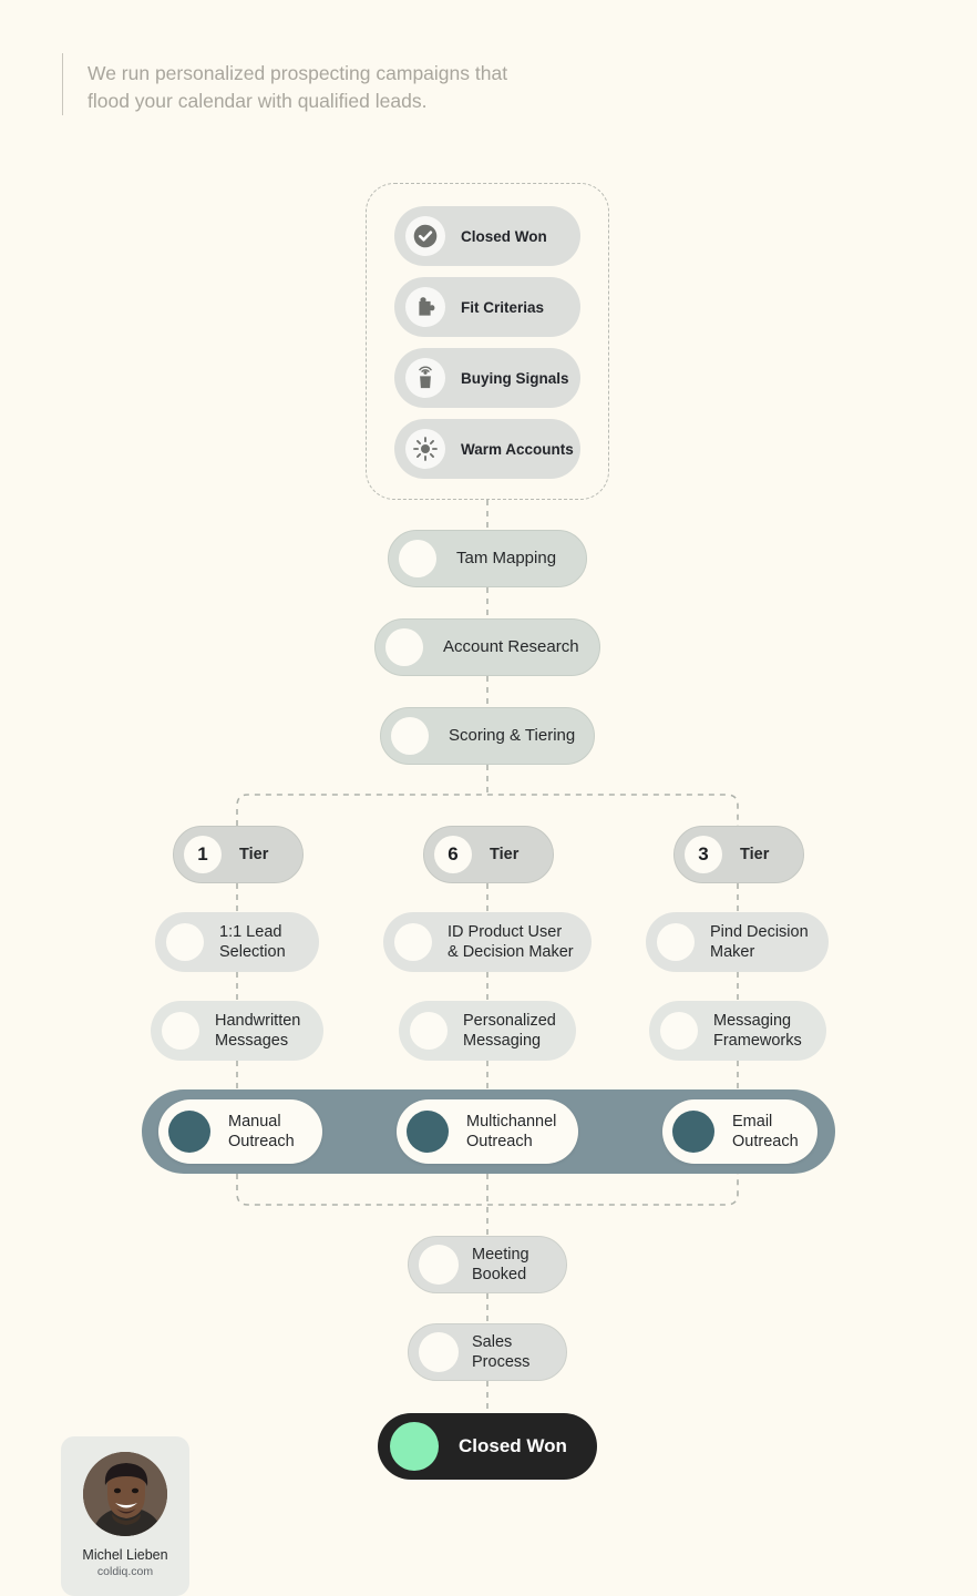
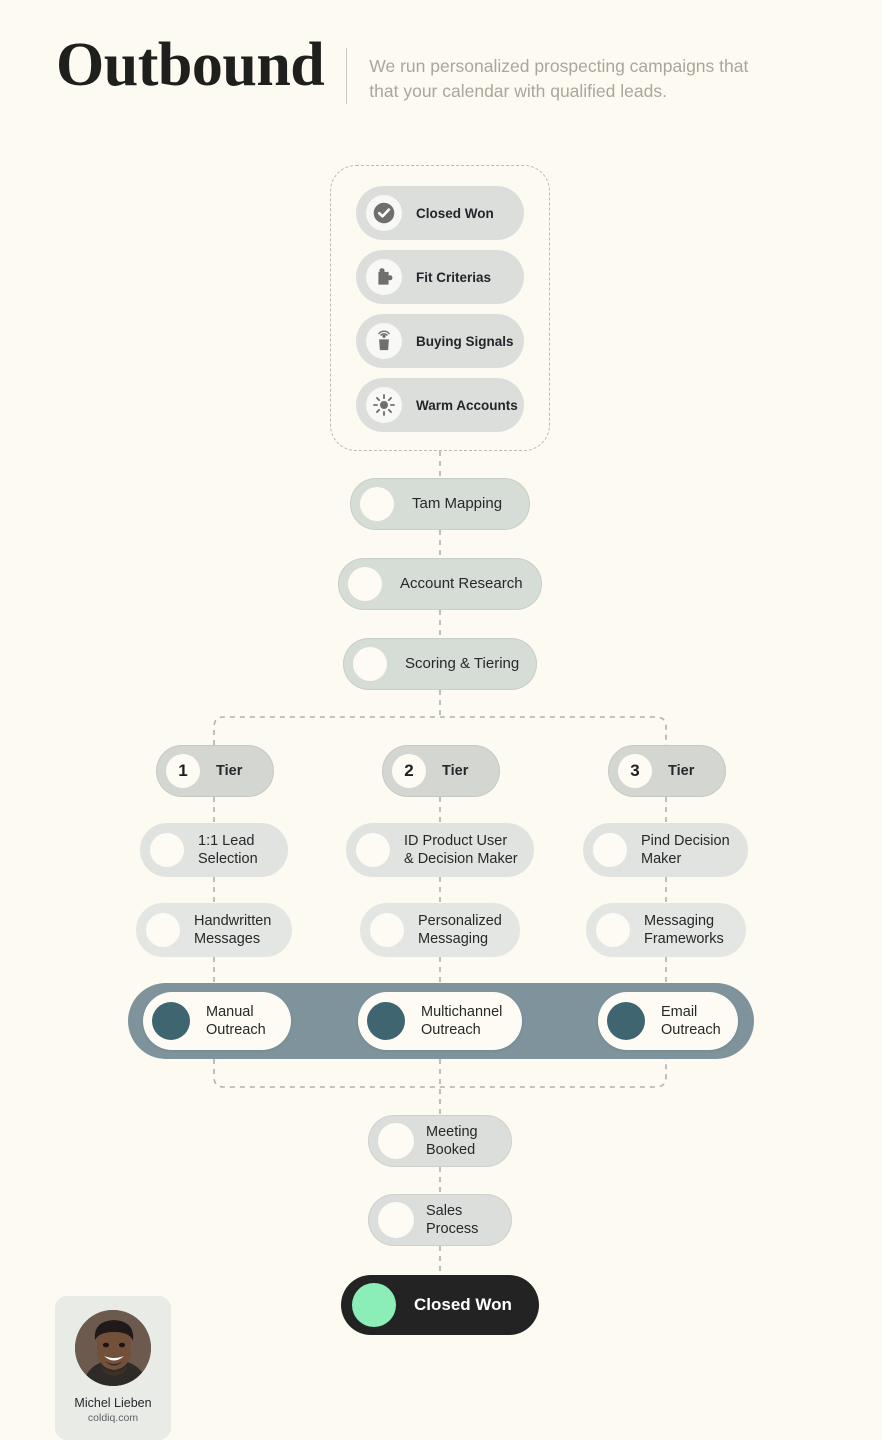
+ Outbound
- We run personalized prospecting campaigns that flood your calendar with qualified leads.
+ We run personalized prospecting campaigns that that your calendar with qualified leads.
  Closed Won
  Fit Criterias
  Buying Signals
  Warm Accounts
  Tam Mapping
  Account Research
  Scoring & Tiering
  1
  Tier
- 6
+ 2
  Tier
  3
  Tier
  1:1 Lead
  Selection
  ID Product User
  & Decision Maker
  Pind Decision
  Maker
  Handwritten
  Messages
  Personalized
  Messaging
  Messaging
  Frameworks
  Manual
  Outreach
  Multichannel
  Outreach
  Email
  Outreach
  Meeting
  Booked
  Sales
  Process
  Closed Won
  Michel Lieben
  coldiq.com
